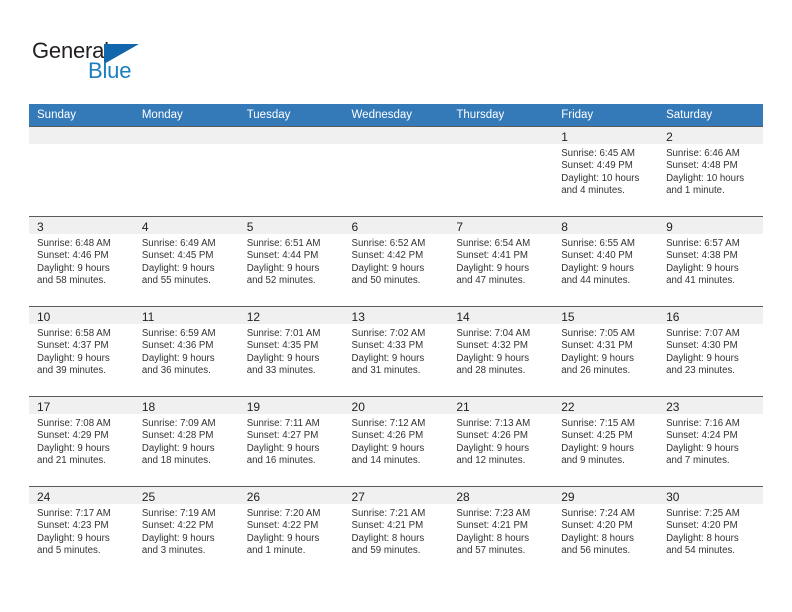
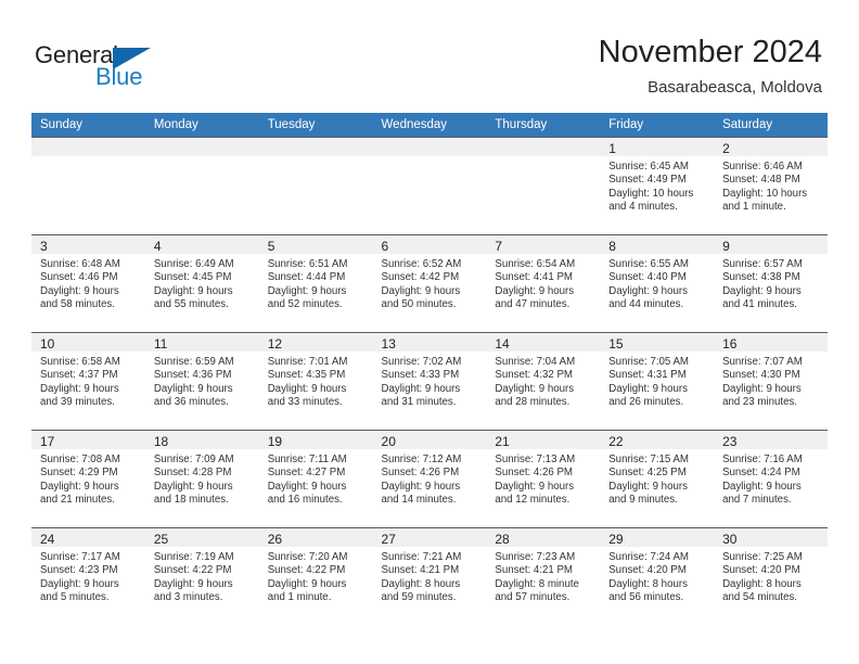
  General
  Blue
+ November 2024
+ Basarabeasca, Moldova
  Sunday	Monday	Tuesday	Wednesday	Thursday	Friday	Saturday
  					1Sunrise: 6:45 AMSunset: 4:49 PMDaylight: 10 hours and 4 minutes.	2Sunrise: 6:46 AMSunset: 4:48 PMDaylight: 10 hours and 1 minute.
  3Sunrise: 6:48 AMSunset: 4:46 PMDaylight: 9 hours and 58 minutes.	4Sunrise: 6:49 AMSunset: 4:45 PMDaylight: 9 hours and 55 minutes.	5Sunrise: 6:51 AMSunset: 4:44 PMDaylight: 9 hours and 52 minutes.	6Sunrise: 6:52 AMSunset: 4:42 PMDaylight: 9 hours and 50 minutes.	7Sunrise: 6:54 AMSunset: 4:41 PMDaylight: 9 hours and 47 minutes.	8Sunrise: 6:55 AMSunset: 4:40 PMDaylight: 9 hours and 44 minutes.	9Sunrise: 6:57 AMSunset: 4:38 PMDaylight: 9 hours and 41 minutes.
  10Sunrise: 6:58 AMSunset: 4:37 PMDaylight: 9 hours and 39 minutes.	11Sunrise: 6:59 AMSunset: 4:36 PMDaylight: 9 hours and 36 minutes.	12Sunrise: 7:01 AMSunset: 4:35 PMDaylight: 9 hours and 33 minutes.	13Sunrise: 7:02 AMSunset: 4:33 PMDaylight: 9 hours and 31 minutes.	14Sunrise: 7:04 AMSunset: 4:32 PMDaylight: 9 hours and 28 minutes.	15Sunrise: 7:05 AMSunset: 4:31 PMDaylight: 9 hours and 26 minutes.	16Sunrise: 7:07 AMSunset: 4:30 PMDaylight: 9 hours and 23 minutes.
  17Sunrise: 7:08 AMSunset: 4:29 PMDaylight: 9 hours and 21 minutes.	18Sunrise: 7:09 AMSunset: 4:28 PMDaylight: 9 hours and 18 minutes.	19Sunrise: 7:11 AMSunset: 4:27 PMDaylight: 9 hours and 16 minutes.	20Sunrise: 7:12 AMSunset: 4:26 PMDaylight: 9 hours and 14 minutes.	21Sunrise: 7:13 AMSunset: 4:26 PMDaylight: 9 hours and 12 minutes.	22Sunrise: 7:15 AMSunset: 4:25 PMDaylight: 9 hours and 9 minutes.	23Sunrise: 7:16 AMSunset: 4:24 PMDaylight: 9 hours and 7 minutes.
- 24Sunrise: 7:17 AMSunset: 4:23 PMDaylight: 9 hours and 5 minutes.	25Sunrise: 7:19 AMSunset: 4:22 PMDaylight: 9 hours and 3 minutes.	26Sunrise: 7:20 AMSunset: 4:22 PMDaylight: 9 hours and 1 minute.	27Sunrise: 7:21 AMSunset: 4:21 PMDaylight: 8 hours and 59 minutes.	28Sunrise: 7:23 AMSunset: 4:21 PMDaylight: 8 hours and 57 minutes.	29Sunrise: 7:24 AMSunset: 4:20 PMDaylight: 8 hours and 56 minutes.	30Sunrise: 7:25 AMSunset: 4:20 PMDaylight: 8 hours and 54 minutes.
+ 24Sunrise: 7:17 AMSunset: 4:23 PMDaylight: 9 hours and 5 minutes.	25Sunrise: 7:19 AMSunset: 4:22 PMDaylight: 9 hours and 3 minutes.	26Sunrise: 7:20 AMSunset: 4:22 PMDaylight: 9 hours and 1 minute.	27Sunrise: 7:21 AMSunset: 4:21 PMDaylight: 8 hours and 59 minutes.	28Sunrise: 7:23 AMSunset: 4:21 PMDaylight: 8 minute and 57 minutes.	29Sunrise: 7:24 AMSunset: 4:20 PMDaylight: 8 hours and 56 minutes.	30Sunrise: 7:25 AMSunset: 4:20 PMDaylight: 8 hours and 54 minutes.
